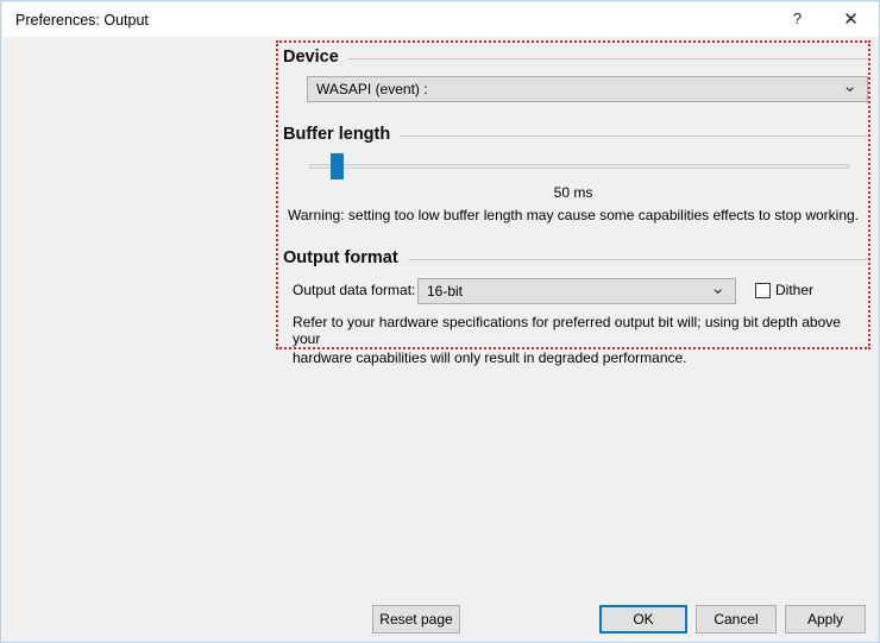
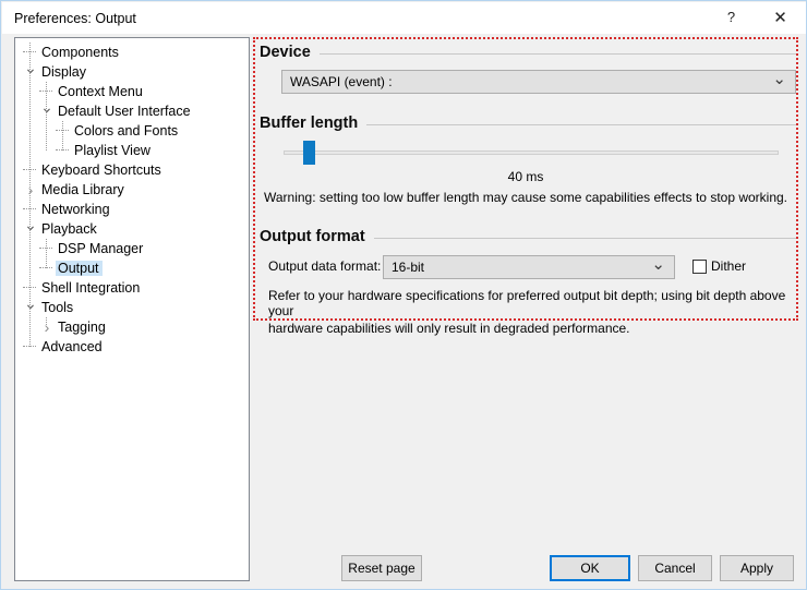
  Preferences: Output
  ?
  ✕
+ Components
+ Display
+ Context Menu
+ Default User Interface
+ Colors and Fonts
+ Playlist View
+ Keyboard Shortcuts
+ Media Library
+ Networking
+ Playback
+ DSP Manager
+ Output
+ Shell Integration
+ Tools
+ Tagging
+ Advanced
  Device
  WASAPI (event) :
  Buffer length
- 50 ms
+ 40 ms
  Warning: setting too low buffer length may cause some capabilities effects to stop working.
  Output format
  Output data format:
  16-bit
  Dither
- Refer to your hardware specifications for preferred output bit will; using bit depth above your
+ Refer to your hardware specifications for preferred output bit depth; using bit depth above your
  hardware capabilities will only result in degraded performance.
  Reset page
  OK
  Cancel
  Apply
